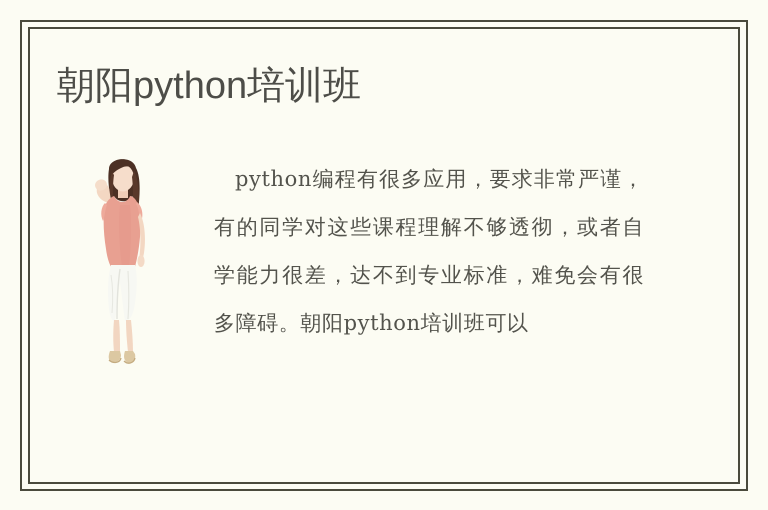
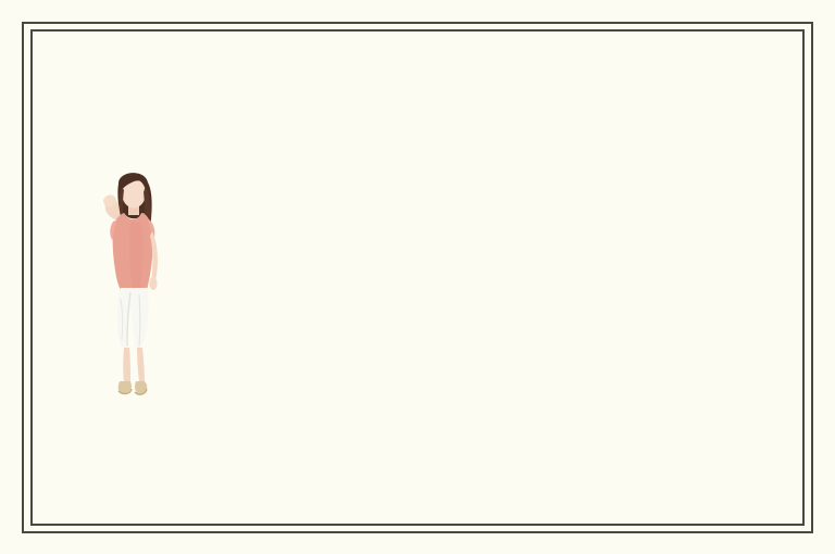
- 朝阳python培训班
- python编程有很多应用，要求非常严谨，有的同学对这些课程理解不够透彻，或者自学能力很差，达不到专业标准，难免会有很多障碍。朝阳python培训班可以
